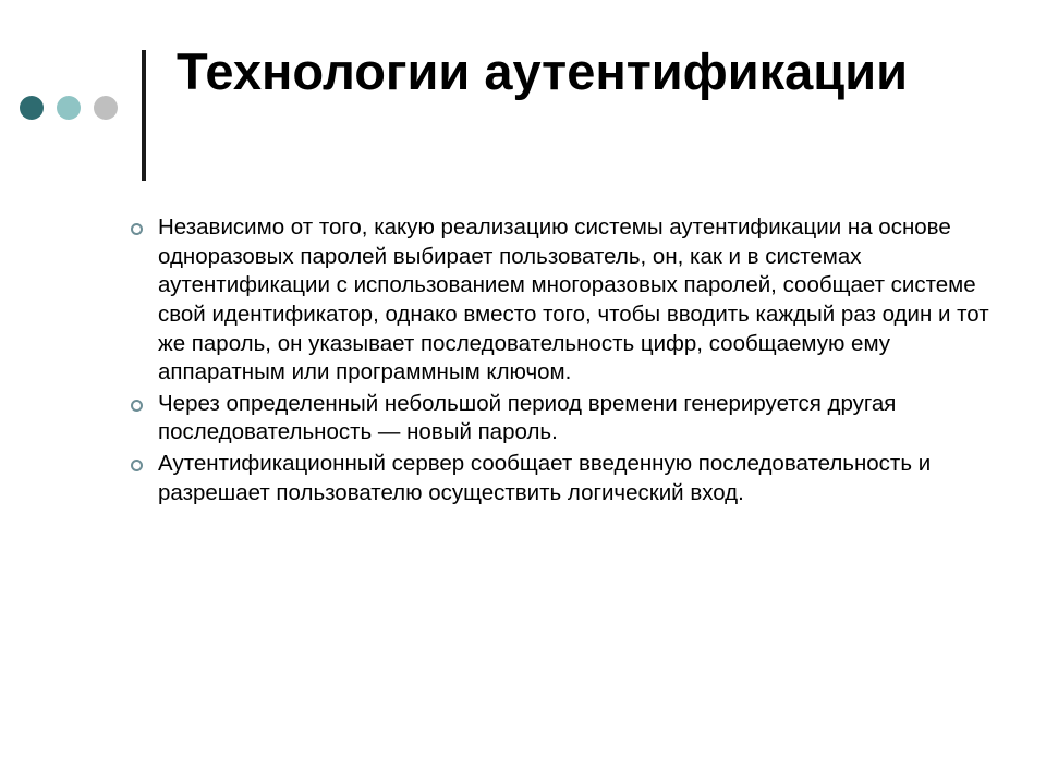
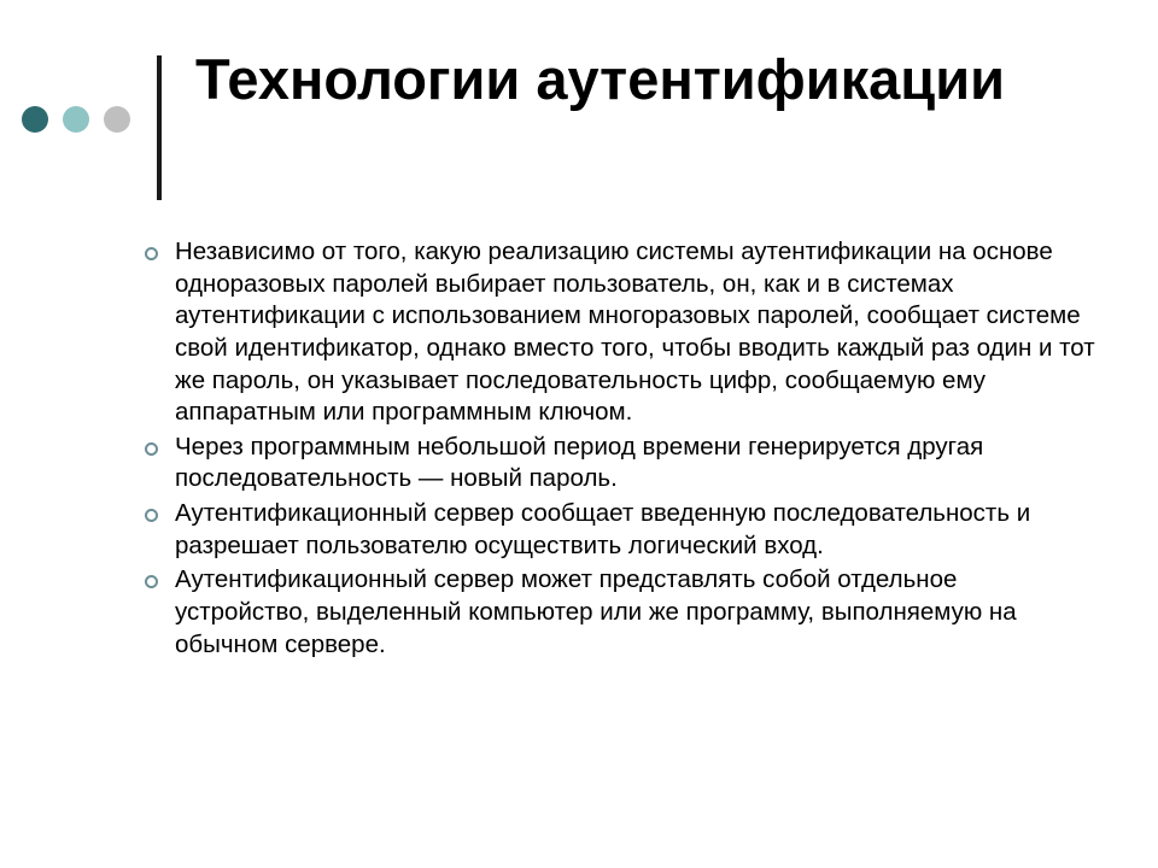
  Технологии аутентификации
  Независимо от того, какую реализацию системы аутентификации на основе одноразовых паролей выбирает пользователь, он, как и в системах аутентификации с использованием многоразовых паролей, сообщает системе свой идентификатор, однако вместо того, чтобы вводить каждый раз один и тот же пароль, он указывает последовательность цифр, сообщаемую ему аппаратным или программным ключом.
- Через определенный небольшой период времени генерируется другая последовательность — новый пароль.
+ Через программным небольшой период времени генерируется другая последовательность — новый пароль.
  Аутентификационный сервер сообщает введенную последовательность и разрешает пользователю осуществить логический вход.
+ Аутентификационный сервер может представлять собой отдельное устройство, выделенный компьютер или же программу, выполняемую на обычном сервере.
